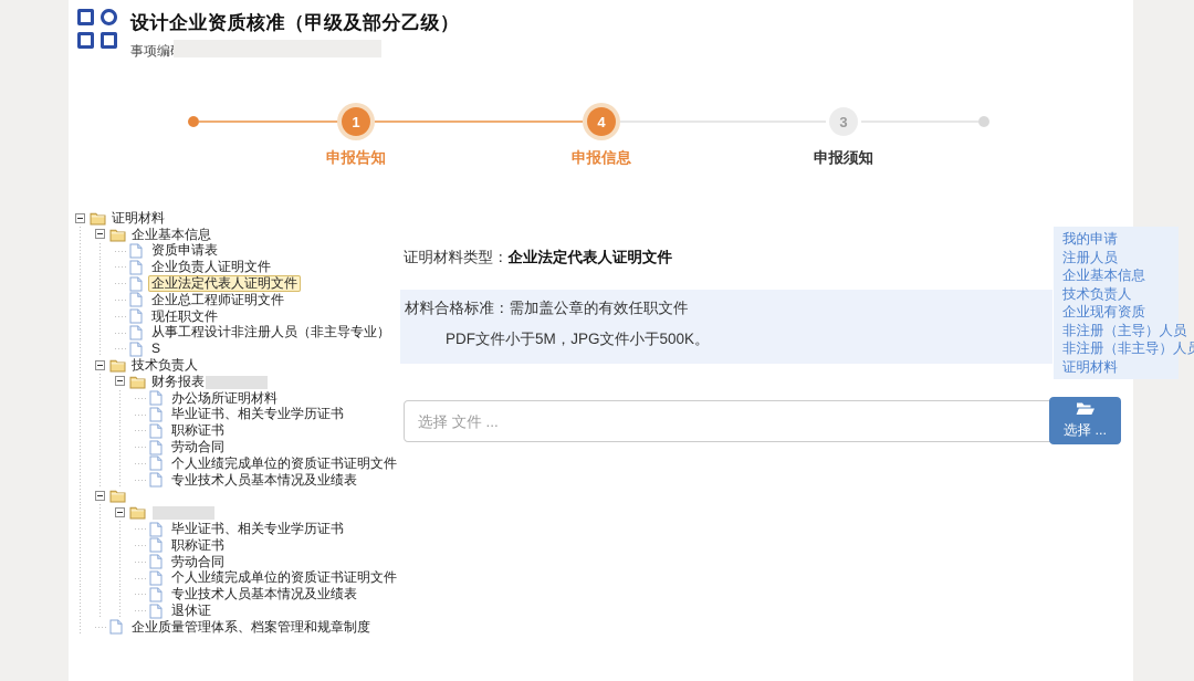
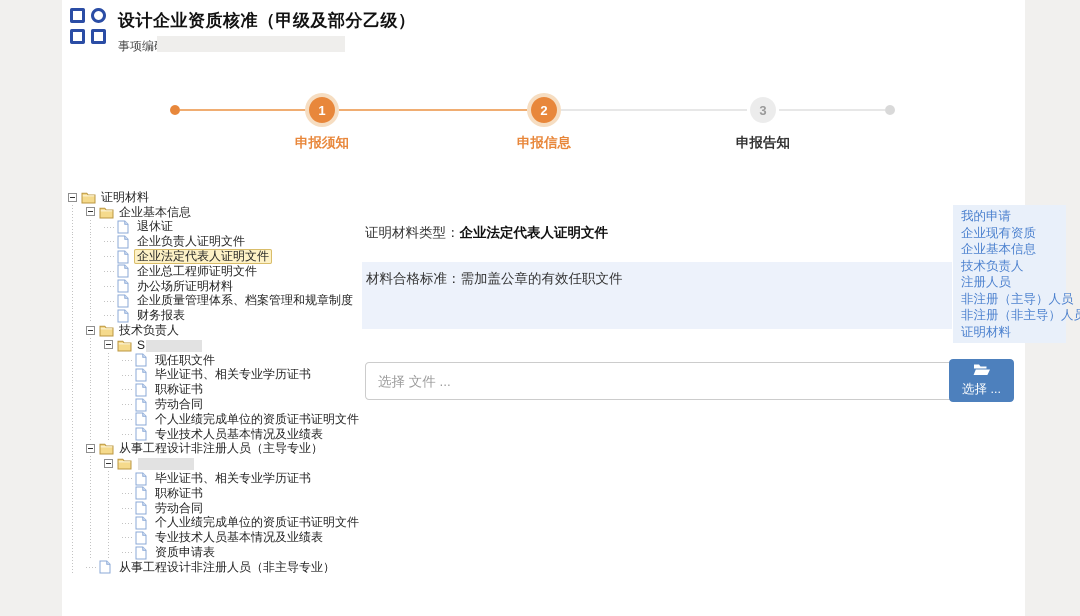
  设计企业资质核准（甲级及部分乙级）
  1
- 4
+ 2
  3
- 申报告知
+ 申报须知
  申报信息
- 申报须知
+ 申报告知
  证明材料
  企业基本信息
- 资质申请表
+ 退休证
  企业负责人证明文件
  企业法定代表人证明文件
  企业总工程师证明文件
- 现任职文件
+ 办公场所证明材料
- 从事工程设计非注册人员（非主导专业）
+ 企业质量管理体系、档案管理和规章制度
- S
+ 财务报表
  技术负责人
- 财务报表
+ S
- 办公场所证明材料
+ 现任职文件
  毕业证书、相关专业学历证书
  职称证书
  劳动合同
  个人业绩完成单位的资质证书证明文件
  专业技术人员基本情况及业绩表
+ 从事工程设计非注册人员（主导专业）
  毕业证书、相关专业学历证书
  职称证书
  劳动合同
  个人业绩完成单位的资质证书证明文件
  专业技术人员基本情况及业绩表
- 退休证
+ 资质申请表
- 企业质量管理体系、档案管理和规章制度
+ 从事工程设计非注册人员（非主导专业）
  证明材料类型：企业法定代表人证明文件
  材料合格标准：需加盖公章的有效任职文件
- PDF文件小于5M，JPG文件小于500K。
  选择 文件 ...
  选择 ...
  我的申请
- 注册人员
+ 企业现有资质
  企业基本信息
  技术负责人
- 企业现有资质
+ 注册人员
  非注册（主导）人员
  非注册（非主导）人
  证明材料
